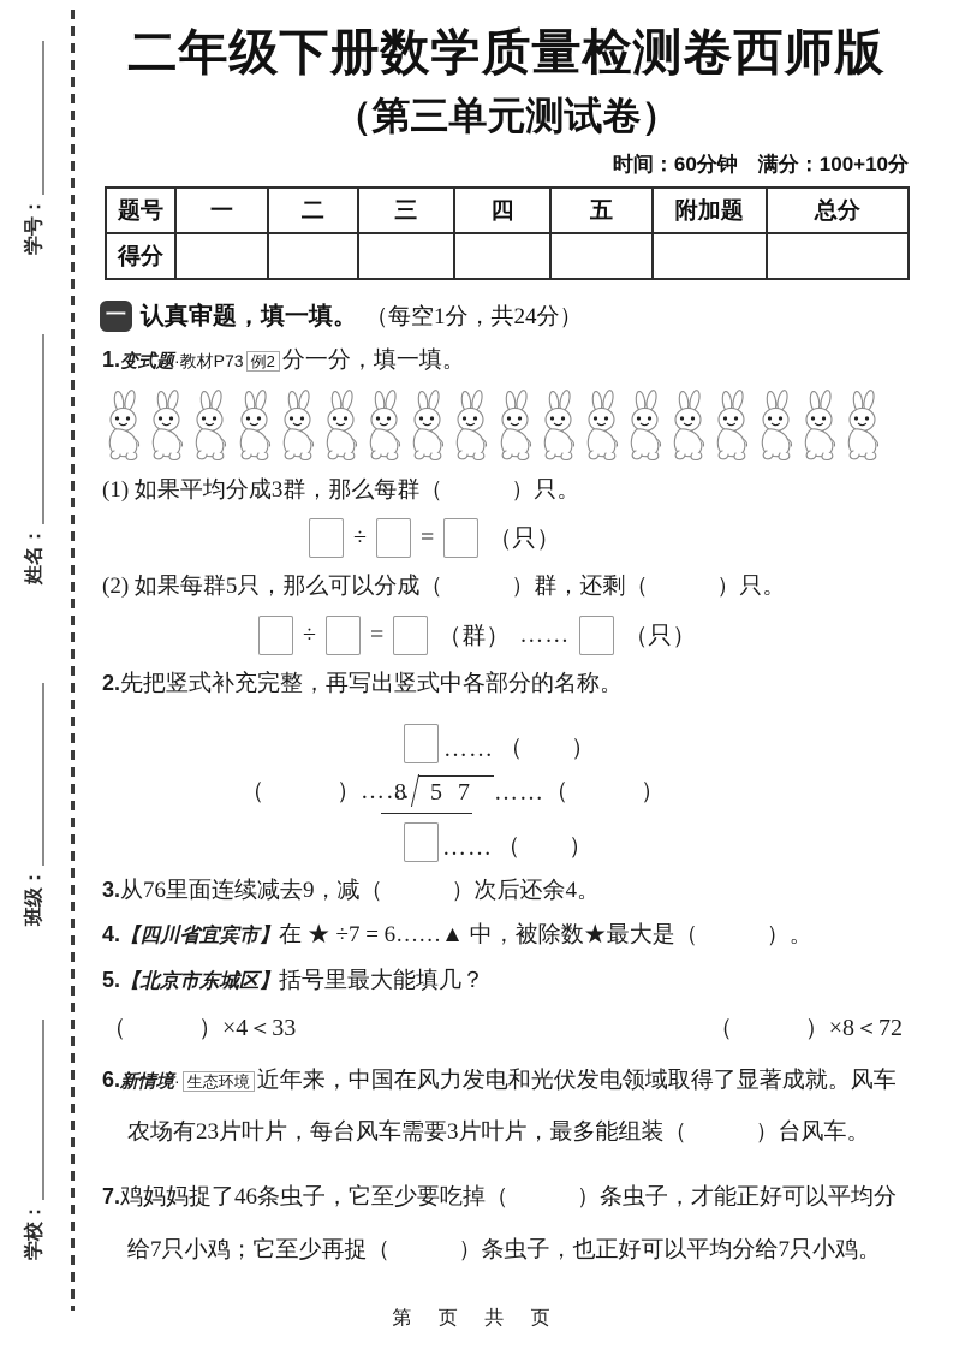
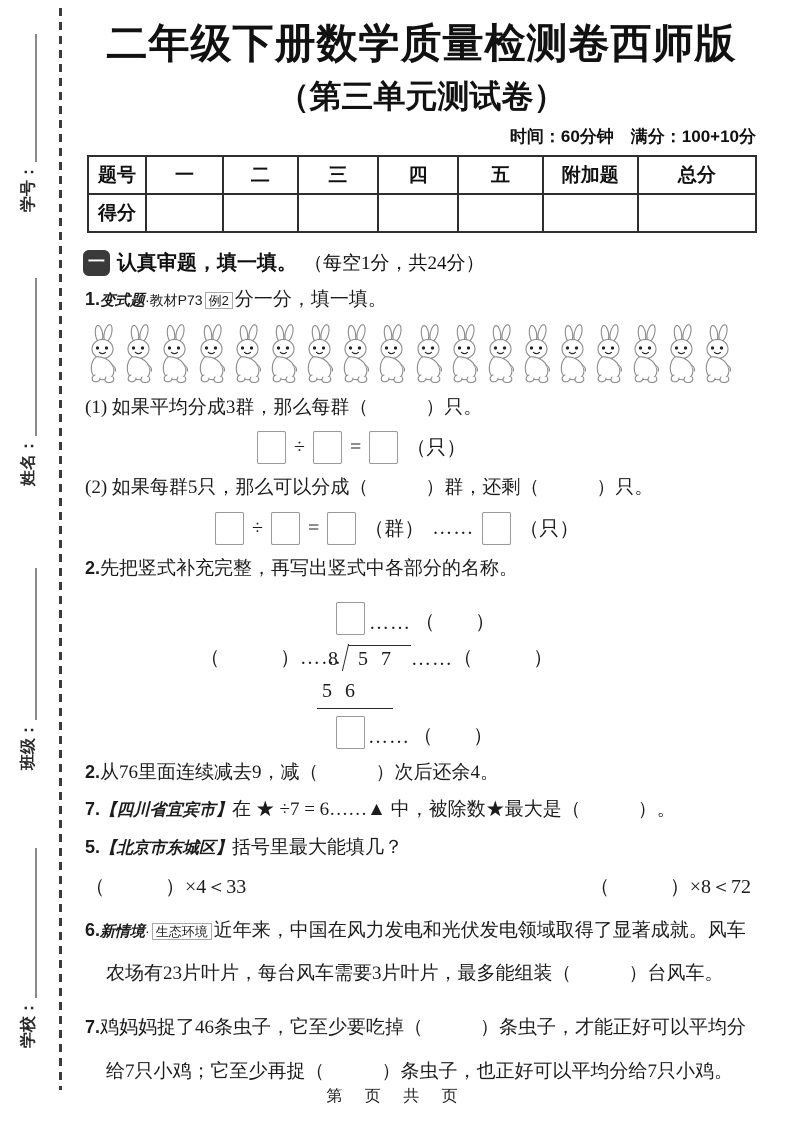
  二年级下册数学质量检测卷西师版
  （第三单元测试卷）
  时间：60分钟 满分：100+10分
  题号	一	二	三	四	五	附加题	总分
  得分
  一
  认真审题，填一填。
  （每空1分，共24分）
  1.变式题·教材P73 例2 分一分，填一填。
  (1) 如果平均分成3群，那么每群（ ）只。
  ÷
  =
  （只）
  (2) 如果每群5只，那么可以分成（ ）群，还剩（ ）只。
  ÷
  =
  （群）
  ……
  （只）
  2.先把竖式补充完整，再写出竖式中各部分的名称。
  ……
  （ ）
  （ ）……
  8
  5 7
  ……
  （ ）
+ 5 6
  ……
  （ ）
- 3.从76里面连续减去9，减（ ）次后还余4。
+ 2.从76里面连续减去9，减（ ）次后还余4。
- 4.【四川省宜宾市】在 ★ ÷7 = 6……▲ 中，被除数★最大是（ ）。
+ 7.【四川省宜宾市】在 ★ ÷7 = 6……▲ 中，被除数★最大是（ ）。
  5.【北京市东城区】括号里最大能填几？
  （ ）×4＜33
  （ ）×8＜72
  6.新情境· 生态环境 近年来，中国在风力发电和光伏发电领域取得了显著成就。风车农场有23片叶片，每台风车需要3片叶片，最多能组装（ ）台风车。
  7.鸡妈妈捉了46条虫子，它至少要吃掉（ ）条虫子，才能正好可以平均分给7只小鸡；它至少再捉（ ）条虫子，也正好可以平均分给7只小鸡。
  第 页 共 页
